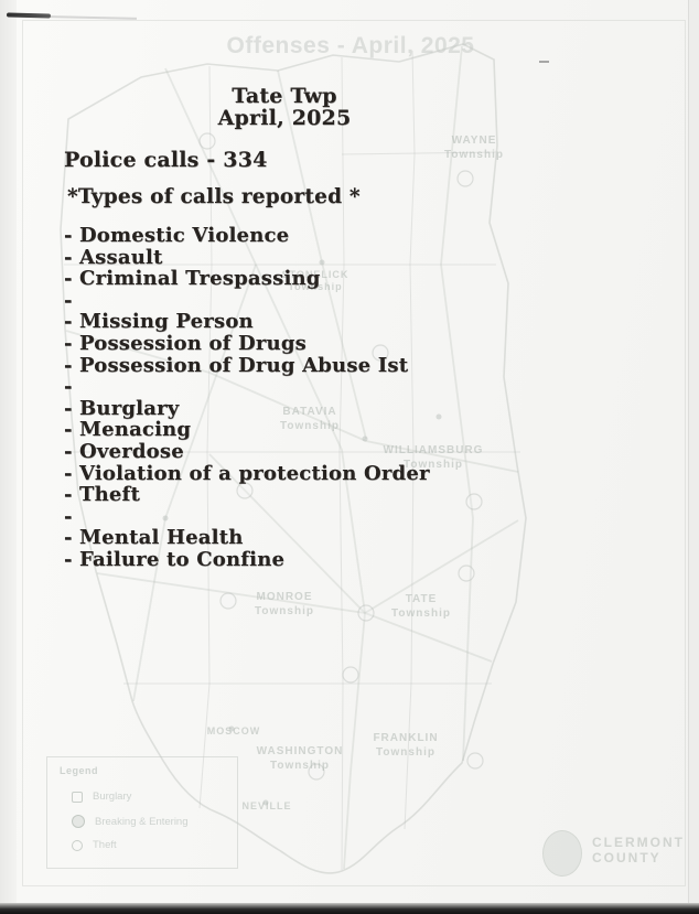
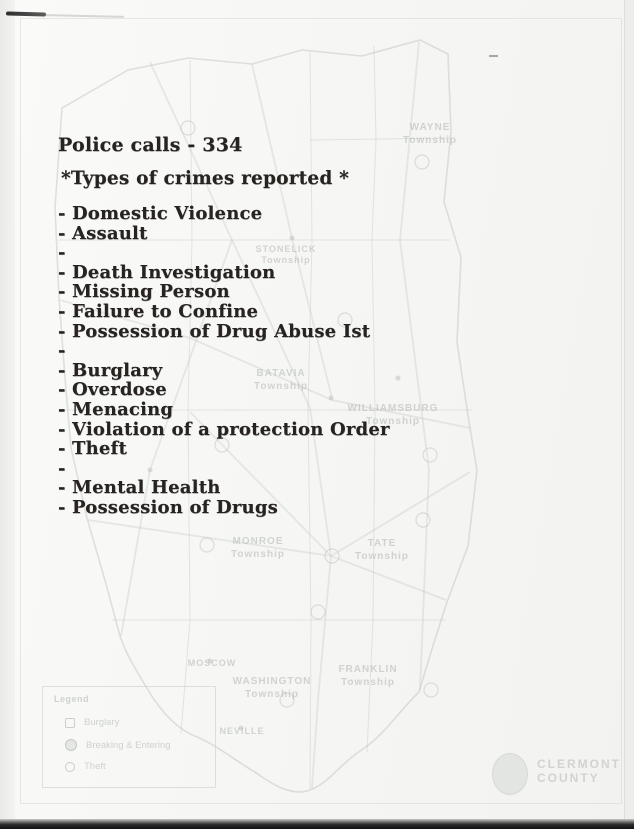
- Offenses - April, 2025
  WAYNE
  Township
  STONELICK
  Township
  BATAVIA
  Township
  WILLIAMSBURG
  Township
  MONROE
  Township
  TATE
  Township
  FRANKLIN
  Township
  WASHINGTON
  Township
  MOSCOW
  NEVILLE
  Legend
  Burglary
  Breaking & Entering
  Theft
  CLERMONT
  COUNTY
- Tate Twp
- April, 2025
  Police calls - 334
- *Types of calls reported *
+ *Types of crimes reported *
  -
  Domestic Violence
  -
  Assault
  -
- Criminal Trespassing
  -
+ Death Investigation
  -
  Missing Person
  -
- Possession of Drugs
+ Failure to Confine
  -
  Possession of Drug Abuse Ist
  -
  -
  Burglary
  -
- Menacing
+ Overdose
  -
- Overdose
+ Menacing
  -
  Violation of a protection Order
  -
  Theft
  -
  -
  Mental Health
  -
- Failure to Confine
+ Possession of Drugs
